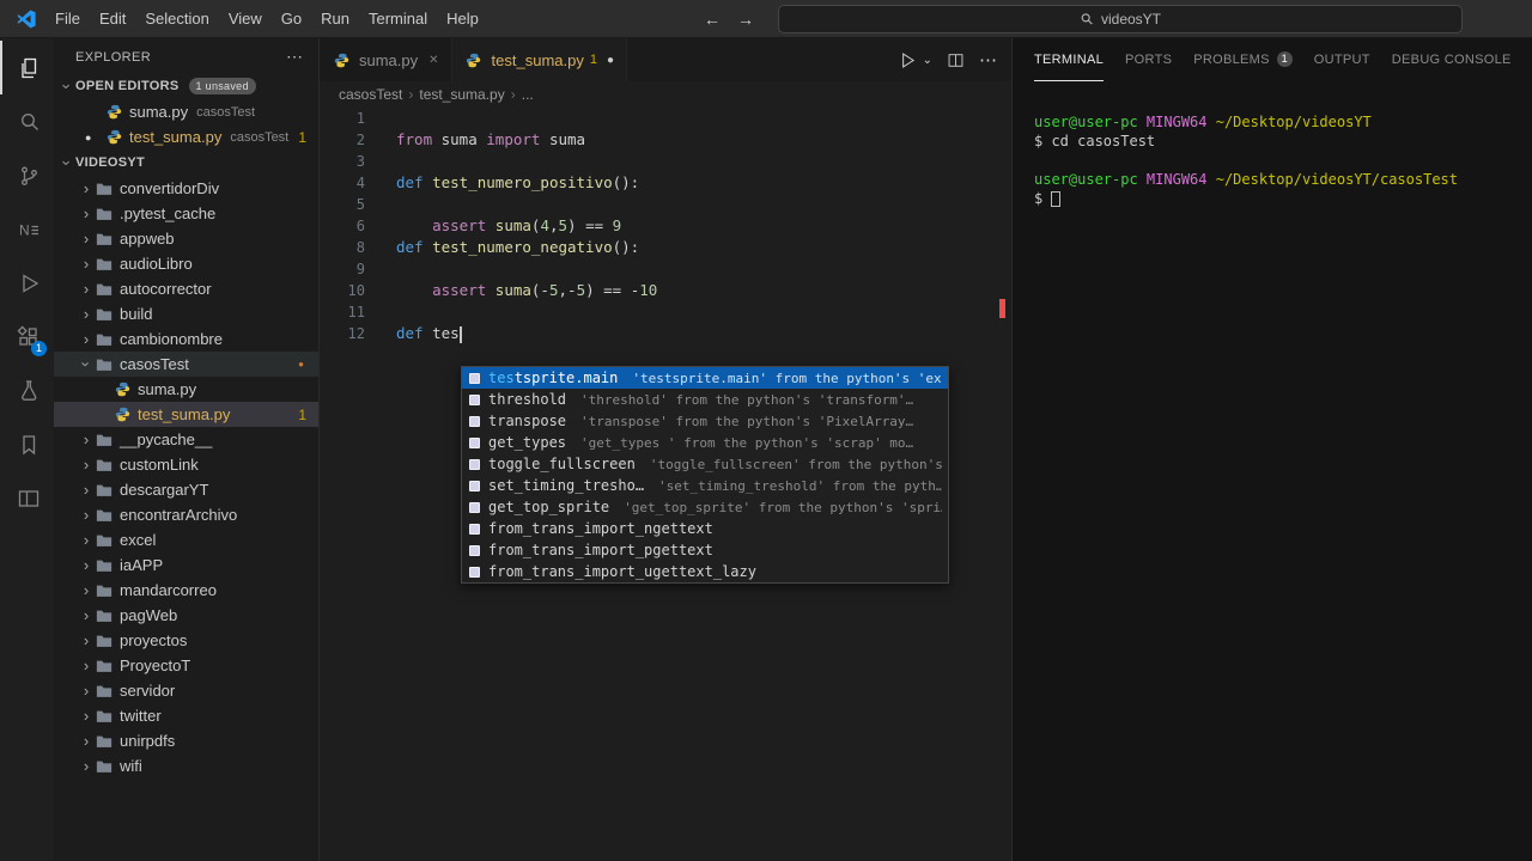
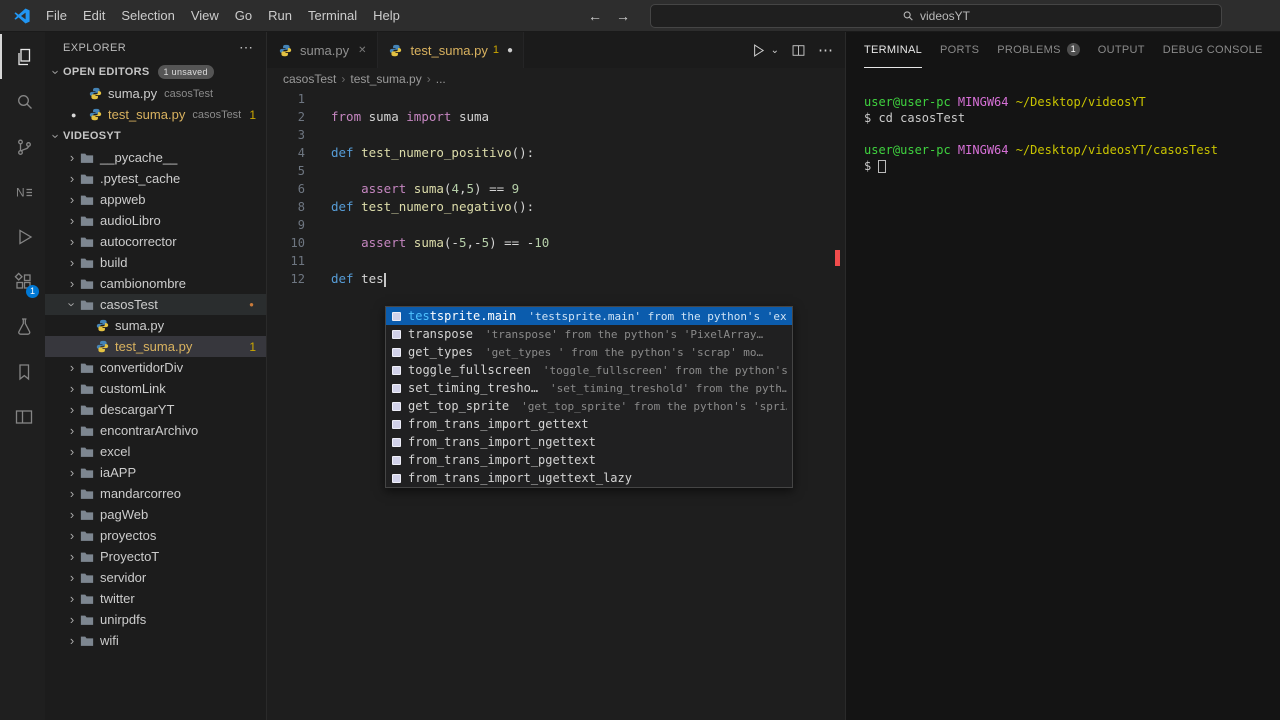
  File Edit Selection View Go Run Terminal Help
  ←
  →
  videosYT
  N
  1
  EXPLORER
  ⋯
  OPEN EDITORS
  1 unsaved
  suma.py
  casosTest
  ●
  test_suma.py
  casosTest
  1
  VIDEOSYT
  ›
- convertidorDiv
+ __pycache__
  ›
  .pytest_cache
  ›
  appweb
  ›
  audioLibro
  ›
  autocorrector
  ›
  build
  ›
  cambionombre
  casosTest
  ●
  suma.py
  test_suma.py
  1
  ›
- __pycache__
+ convertidorDiv
  ›
  customLink
  ›
  descargarYT
  ›
  encontrarArchivo
  ›
  excel
  ›
  iaAPP
  ›
  mandarcorreo
  ›
  pagWeb
  ›
  proyectos
  ›
  ProyectoT
  ›
  servidor
  ›
  twitter
  ›
  unirpdfs
  ›
  wifi
  suma.py
  ✕
  test_suma.py
  1
  ●
  ⌄
  ⋯
  casosTest
  ›
  test_suma.py
  ›
  ...
  1
  2
  from suma import suma
  3
  4
  def test_numero_positivo():
  5
  6
  assert suma(4,5) == 9
  8
  def test_numero_negativo():
  9
  10
  assert suma(-5,-5) == -10
  11
  12
  def tes
  testsprite.main
  'testsprite.main' from the python's 'ex
- threshold
- 'threshold' from the python's 'transform'…
  transpose
  'transpose' from the python's 'PixelArray…
  get_types
  'get_types ' from the python's 'scrap' mo…
  toggle_fullscreen
  'toggle_fullscreen' from the python's
  set_timing_tresho…
  'set_timing_treshold' from the pyth…
  get_top_sprite
  'get_top_sprite' from the python's 'spri
+ from_trans_import_gettext
  from_trans_import_ngettext
  from_trans_import_pgettext
  from_trans_import_ugettext_lazy
  TERMINAL
  PORTS
  PROBLEMS
  1
  OUTPUT
  DEBUG CONSOLE
  user@user-pc MINGW64 ~/Desktop/videosYT
  $ cd casosTest
  user@user-pc MINGW64 ~/Desktop/videosYT/casosTest
  $
